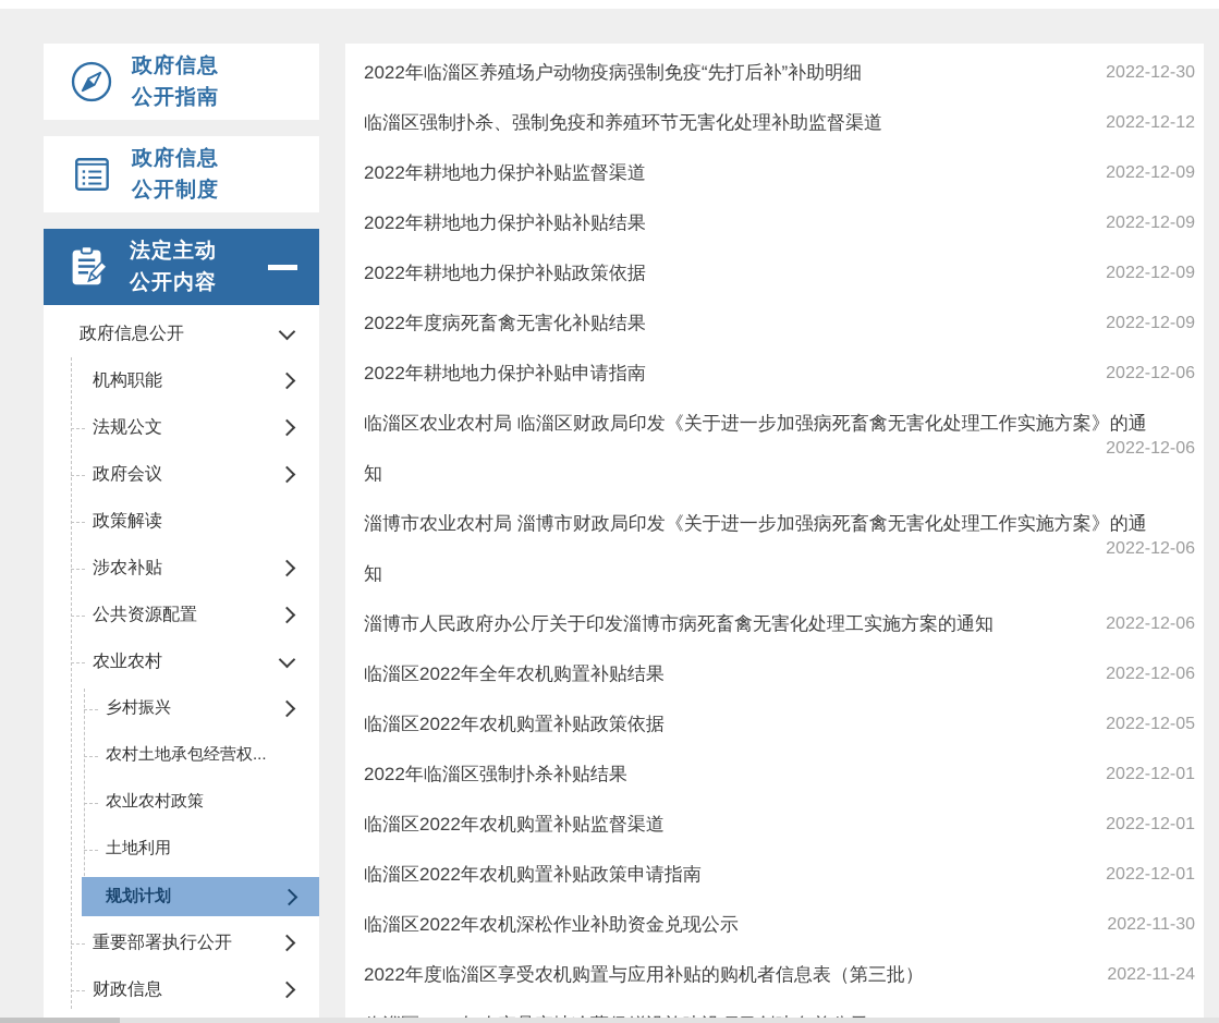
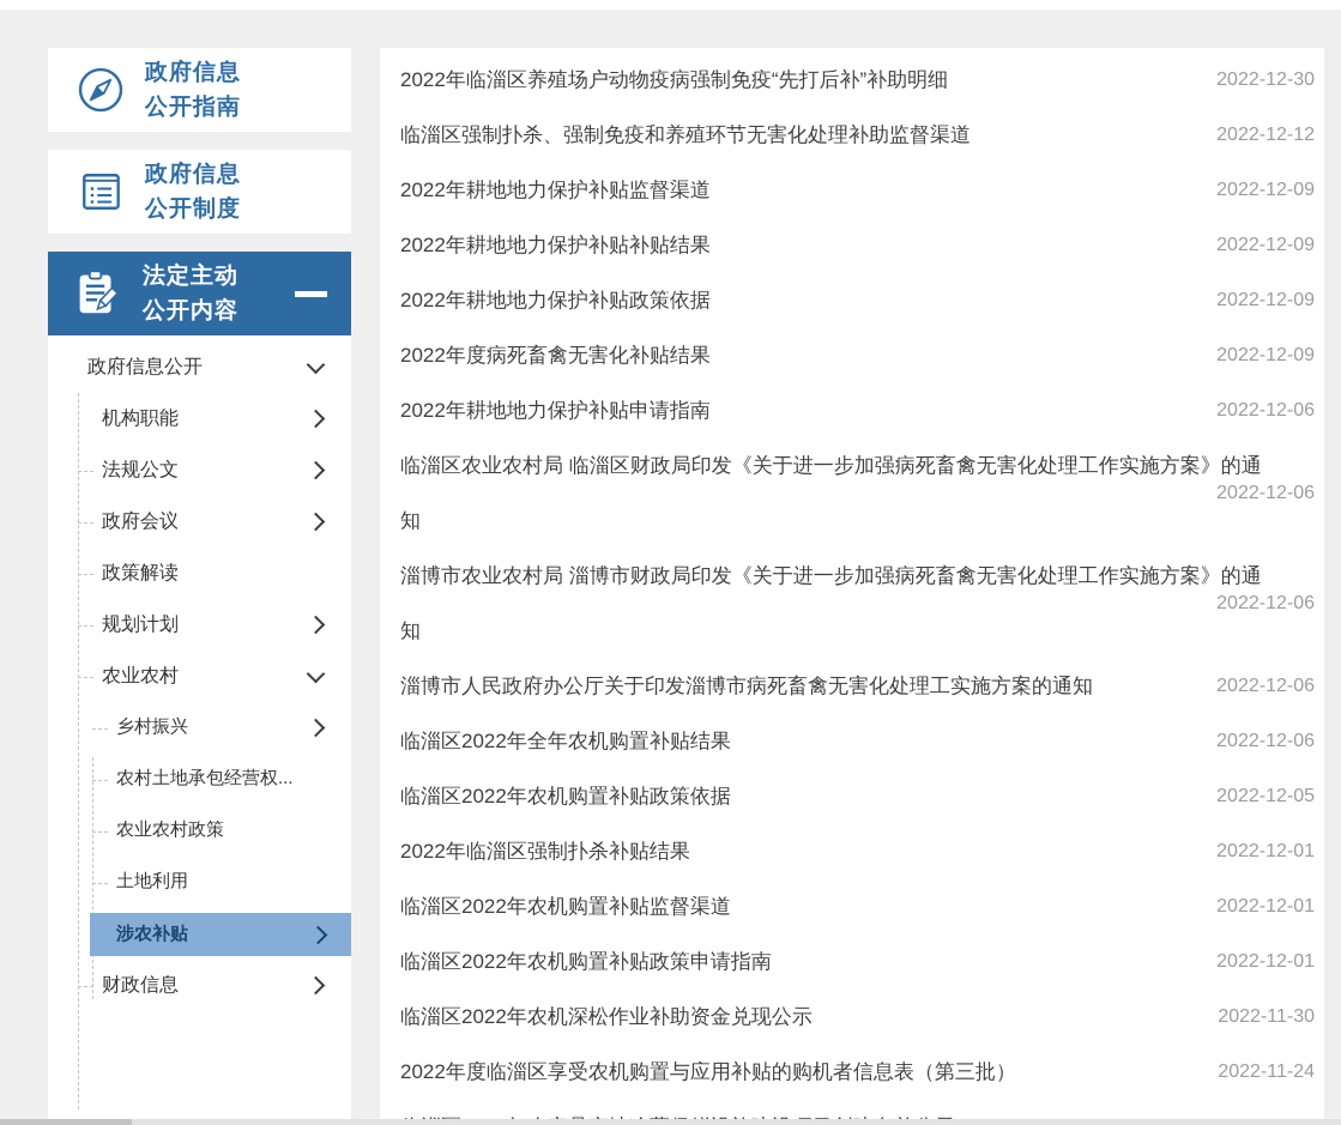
  政府信息
  公开指南
  政府信息
  公开制度
  法定主动
  公开内容
  政府信息公开
  机构职能
  法规公文
  政府会议
  政策解读
- 涉农补贴
+ 规划计划
- 公共资源配置
  农业农村
  乡村振兴
  农村土地承包经营权...
  农业农村政策
  土地利用
- 规划计划
+ 涉农补贴
- 重要部署执行公开
  财政信息
  2022年临淄区养殖场户动物疫病强制免疫“先打后补”补助明细
  2022-12-30
  临淄区强制扑杀、强制免疫和养殖环节无害化处理补助监督渠道
  2022-12-12
  2022年耕地地力保护补贴监督渠道
  2022-12-09
  2022年耕地地力保护补贴补贴结果
  2022-12-09
  2022年耕地地力保护补贴政策依据
  2022-12-09
  2022年度病死畜禽无害化补贴结果
  2022-12-09
  2022年耕地地力保护补贴申请指南
  2022-12-06
  临淄区农业农村局 临淄区财政局印发《关于进一步加强病死畜禽无害化处理工作实施方案》的通知
  2022-12-06
  淄博市农业农村局 淄博市财政局印发《关于进一步加强病死畜禽无害化处理工作实施方案》的通知
  2022-12-06
  淄博市人民政府办公厅关于印发淄博市病死畜禽无害化处理工实施方案的通知
  2022-12-06
  临淄区2022年全年农机购置补贴结果
  2022-12-06
  临淄区2022年农机购置补贴政策依据
  2022-12-05
  2022年临淄区强制扑杀补贴结果
  2022-12-01
  临淄区2022年农机购置补贴监督渠道
  2022-12-01
  临淄区2022年农机购置补贴政策申请指南
  2022-12-01
  临淄区2022年农机深松作业补助资金兑现公示
  2022-11-30
  2022年度临淄区享受农机购置与应用补贴的购机者信息表（第三批）
  2022-11-24
